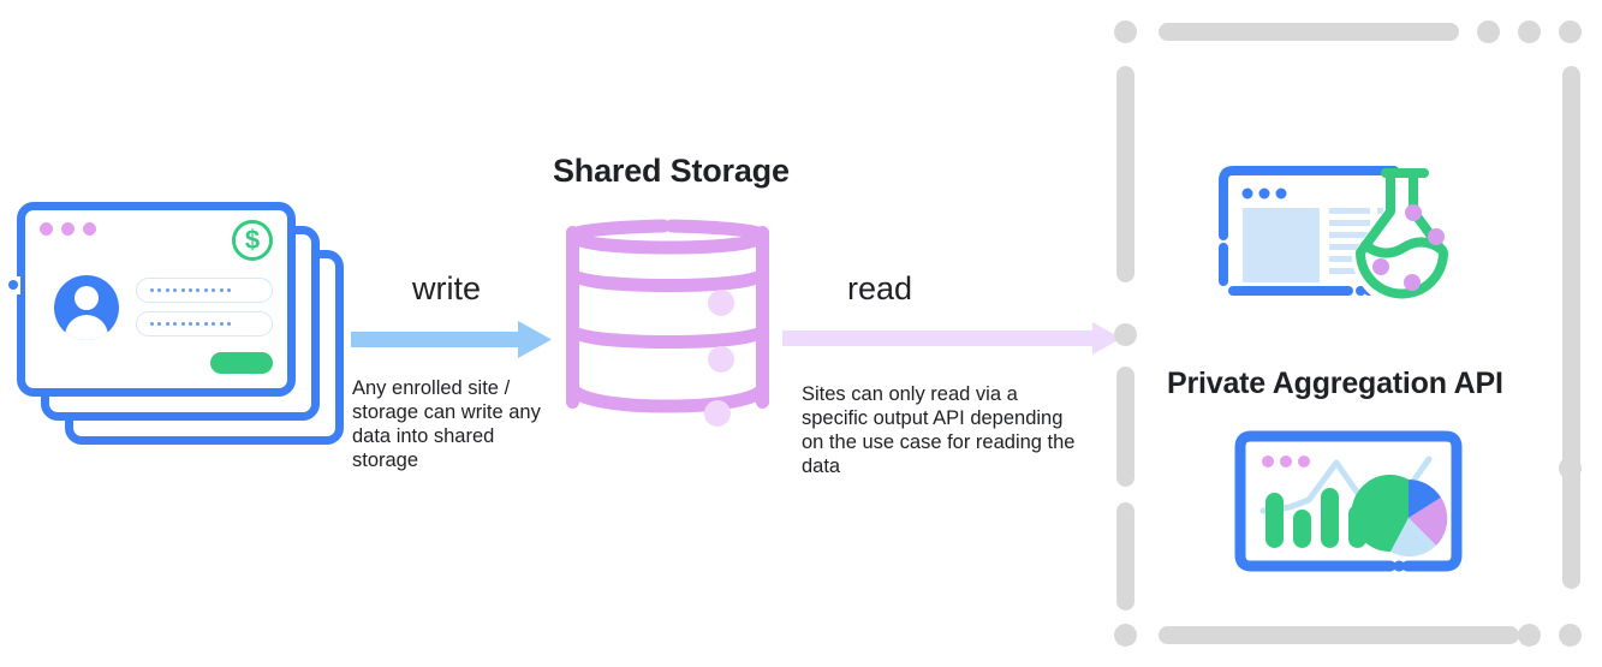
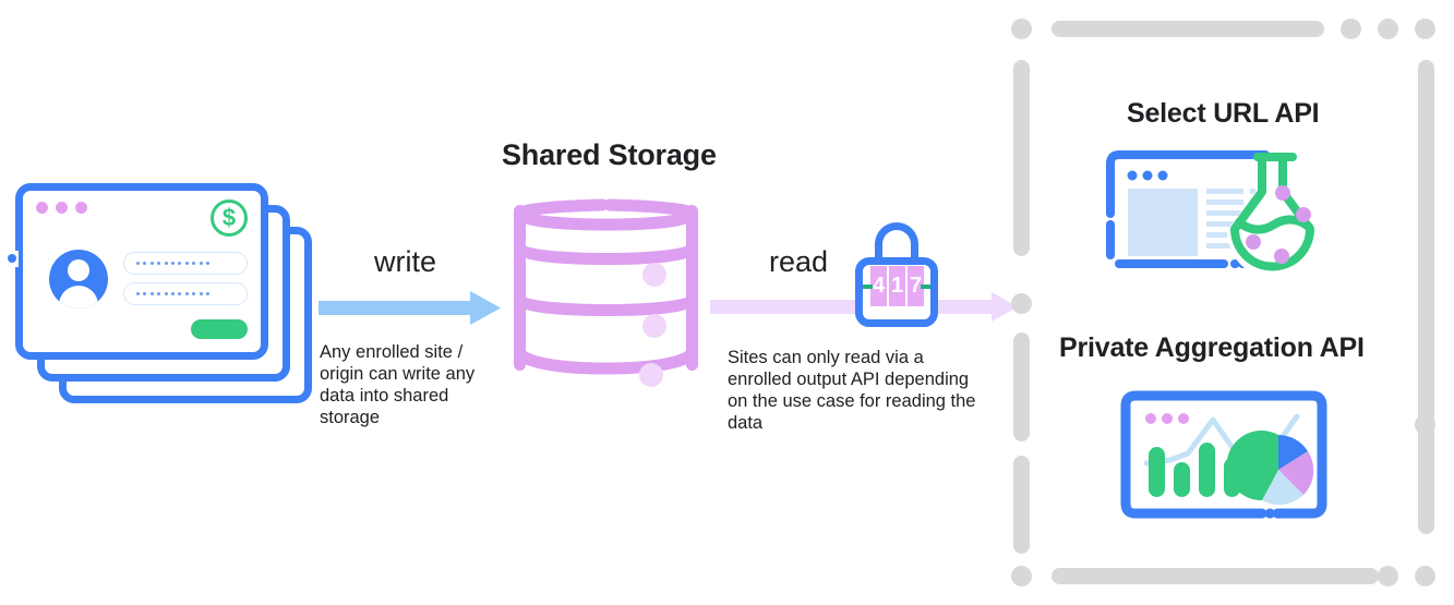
  $
  write
- Any enrolled site / storage can write any data into shared storage
+ Any enrolled site / origin can write any data into shared storage
  Shared Storage
  read
- Sites can only read via a specific output API depending on the use case for reading the data
+ Sites can only read via a enrolled output API depending on the use case for reading the data
+ 4
+ 1
+ 7
+ Select URL API
  Private Aggregation API
